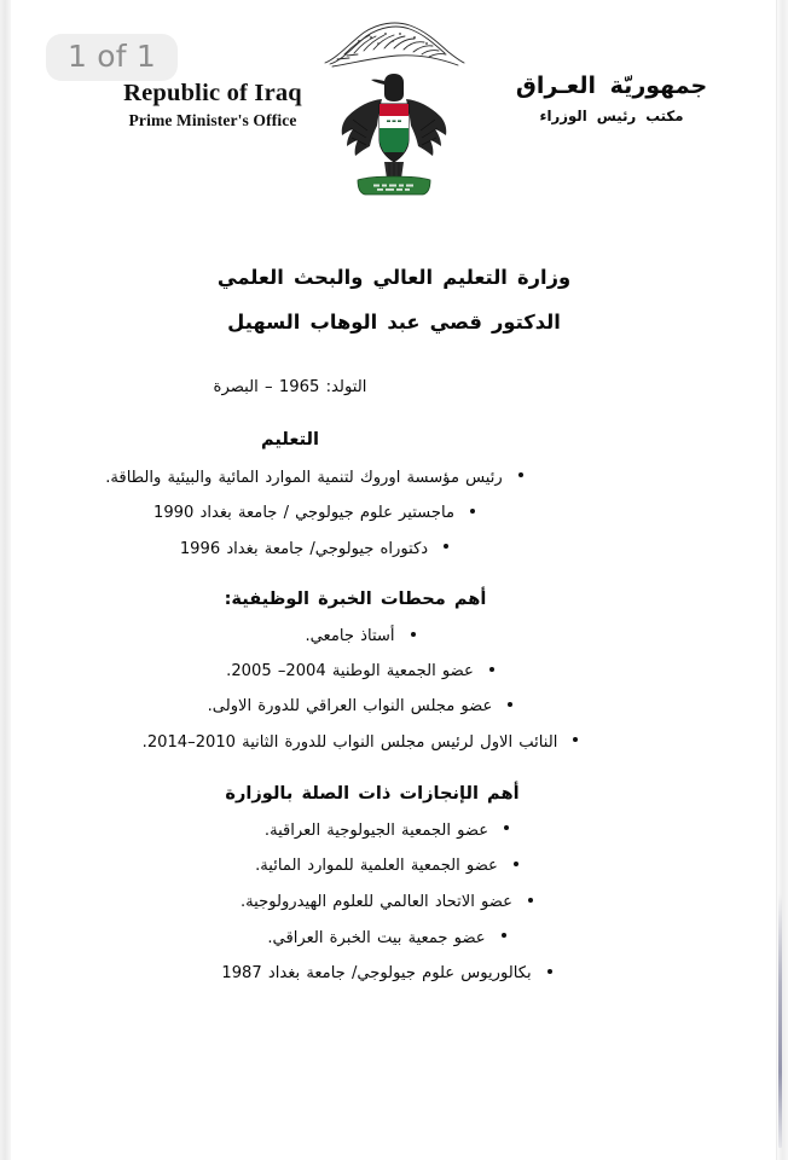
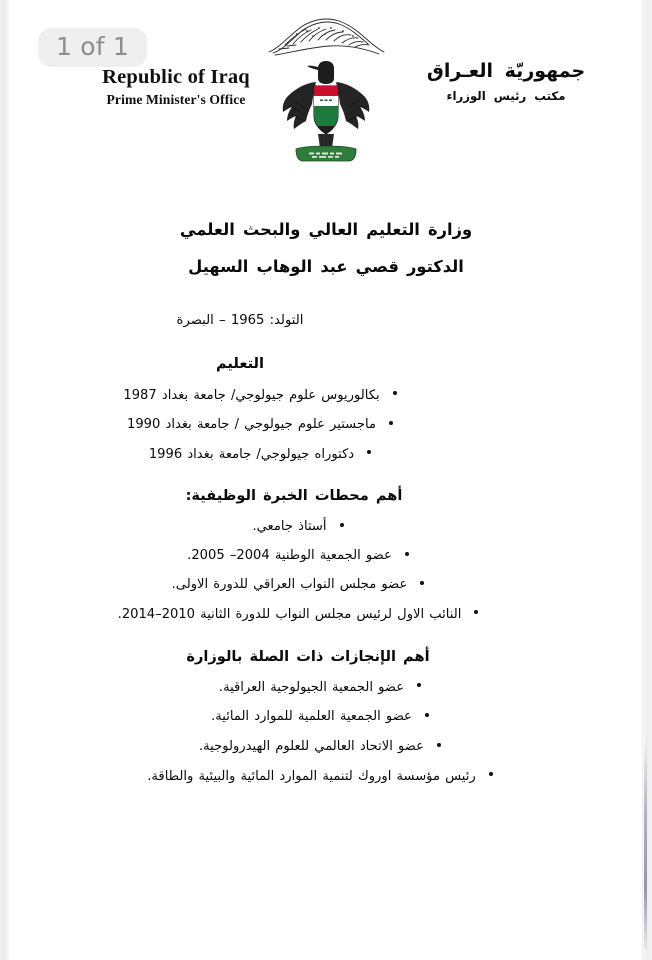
  Republic of Iraq
  Prime Minister's Office
  جمهوريّة العـراق
  مكتب رئيس الوزراء
  1 of 1
  وزارة التعليم العالي والبحث العلمي
  الدكتور قصي عبد الوهاب السهيل
  التولد: 1965 – البصرة
  التعليم
- رئيس مؤسسة اوروك لتنمية الموارد المائية والبيئية والطاقة.
+ بكالوريوس علوم جيولوجي/ جامعة بغداد 1987
  ماجستير علوم جيولوجي / جامعة بغداد 1990
  دكتوراه جيولوجي/ جامعة بغداد 1996
  أهم محطات الخبرة الوظيفية:
  أستاذ جامعي.
  عضو الجمعية الوطنية 2004– 2005.
  عضو مجلس النواب العراقي للدورة الاولى.
  النائب الاول لرئيس مجلس النواب للدورة الثانية 2010–2014.
  أهم الإنجازات ذات الصلة بالوزارة
  عضو الجمعية الجيولوجية العراقية.
  عضو الجمعية العلمية للموارد المائية.
  عضو الاتحاد العالمي للعلوم الهيدرولوجية.
- عضو جمعية بيت الخبرة العراقي.
- بكالوريوس علوم جيولوجي/ جامعة بغداد 1987
+ رئيس مؤسسة اوروك لتنمية الموارد المائية والبيئية والطاقة.
